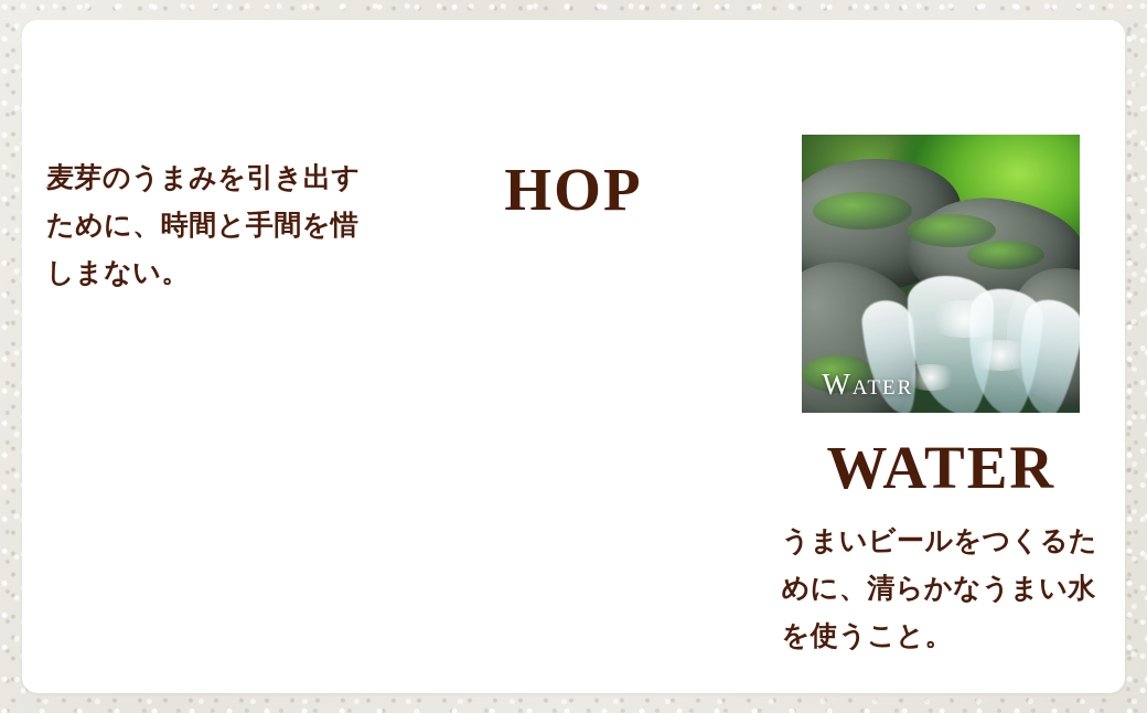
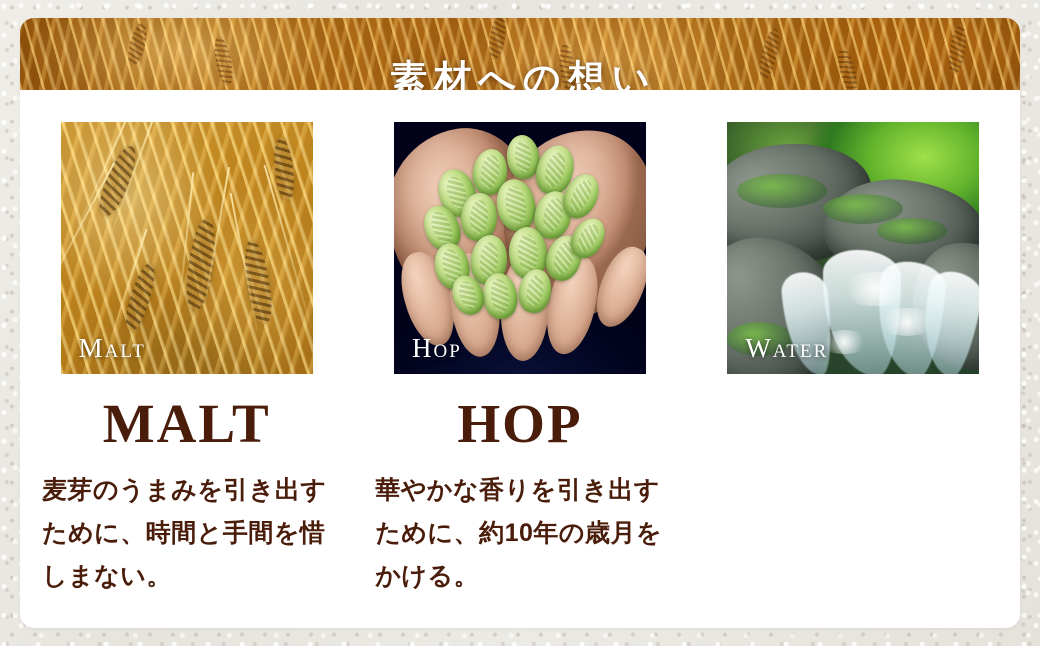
+ 素材への想い
+ Malt
+ MALT
  麦芽のうまみを引き出すために、時間と手間を惜しまない。
+ Hop
  HOP
+ 華やかな香りを引き出すために、約10年の歳月をかける。
  Water
- WATER
- うまいビールをつくるために、清らかなうまい水を使うこと。
